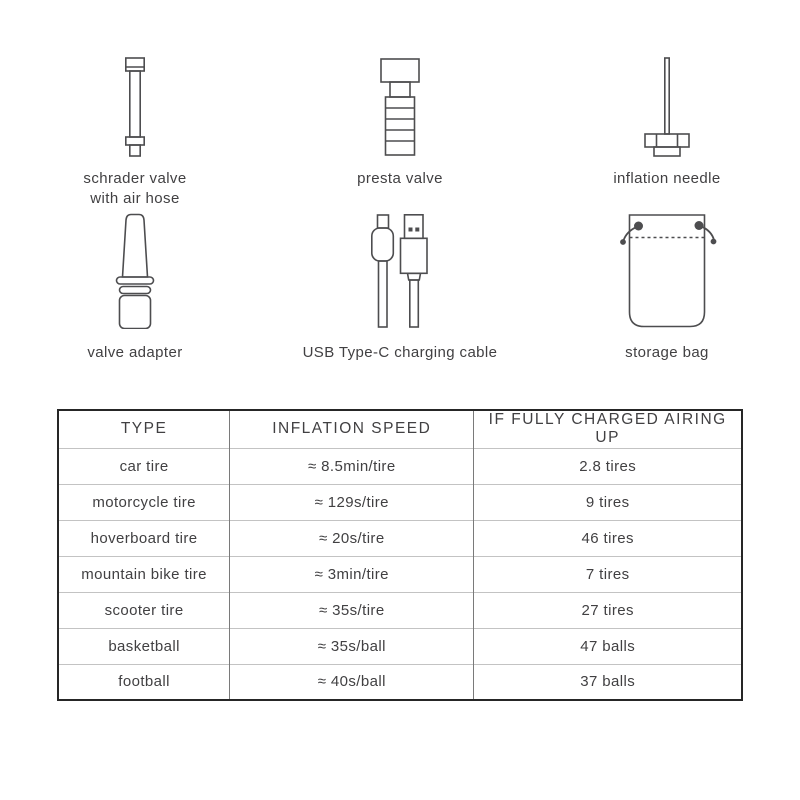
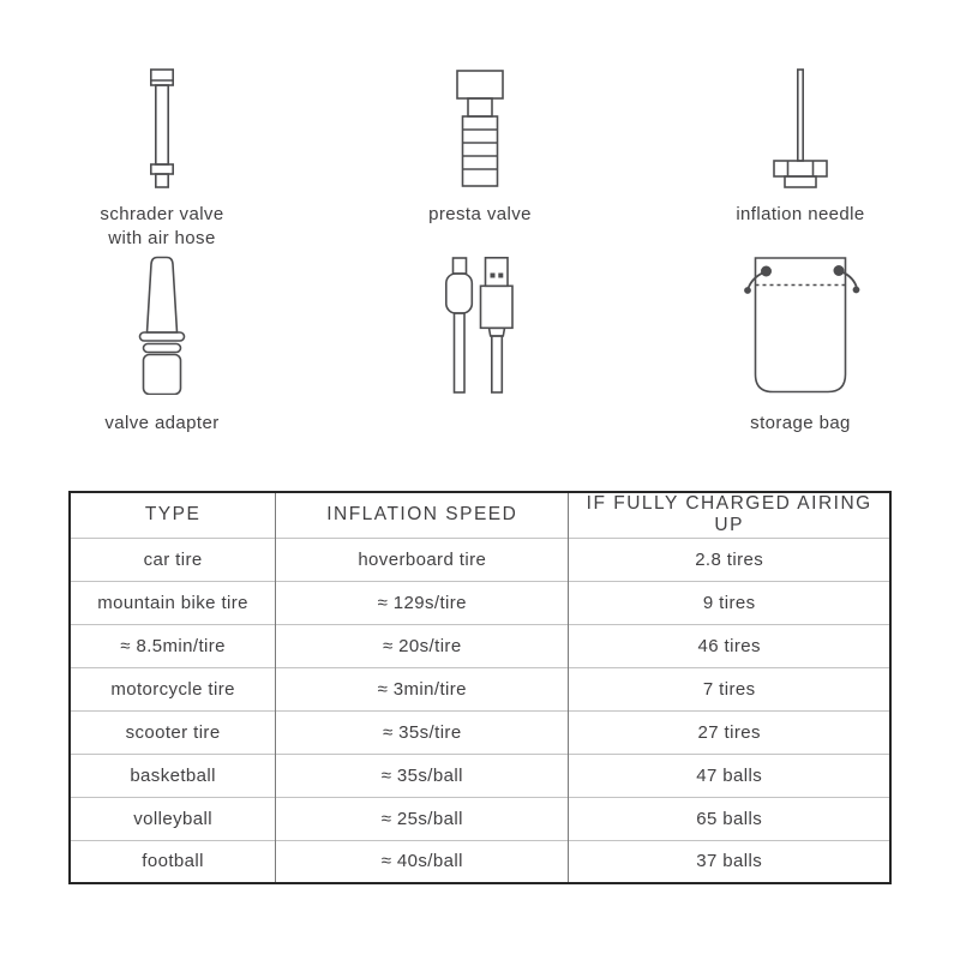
  schrader valve
  with air hose
  presta valve
  inflation needle
  valve adapter
- USB Type-C charging cable
  storage bag
  TYPE	INFLATION SPEED	IF FULLY CHARGED AIRING UP
- car tire	≈ 8.5min/tire	2.8 tires
+ car tire	hoverboard tire	2.8 tires
- motorcycle tire	≈ 129s/tire	9 tires
+ mountain bike tire	≈ 129s/tire	9 tires
- hoverboard tire	≈ 20s/tire	46 tires
+ ≈ 8.5min/tire	≈ 20s/tire	46 tires
- mountain bike tire	≈ 3min/tire	7 tires
+ motorcycle tire	≈ 3min/tire	7 tires
  scooter tire	≈ 35s/tire	27 tires
  basketball	≈ 35s/ball	47 balls
+ volleyball	≈ 25s/ball	65 balls
  football	≈ 40s/ball	37 balls
